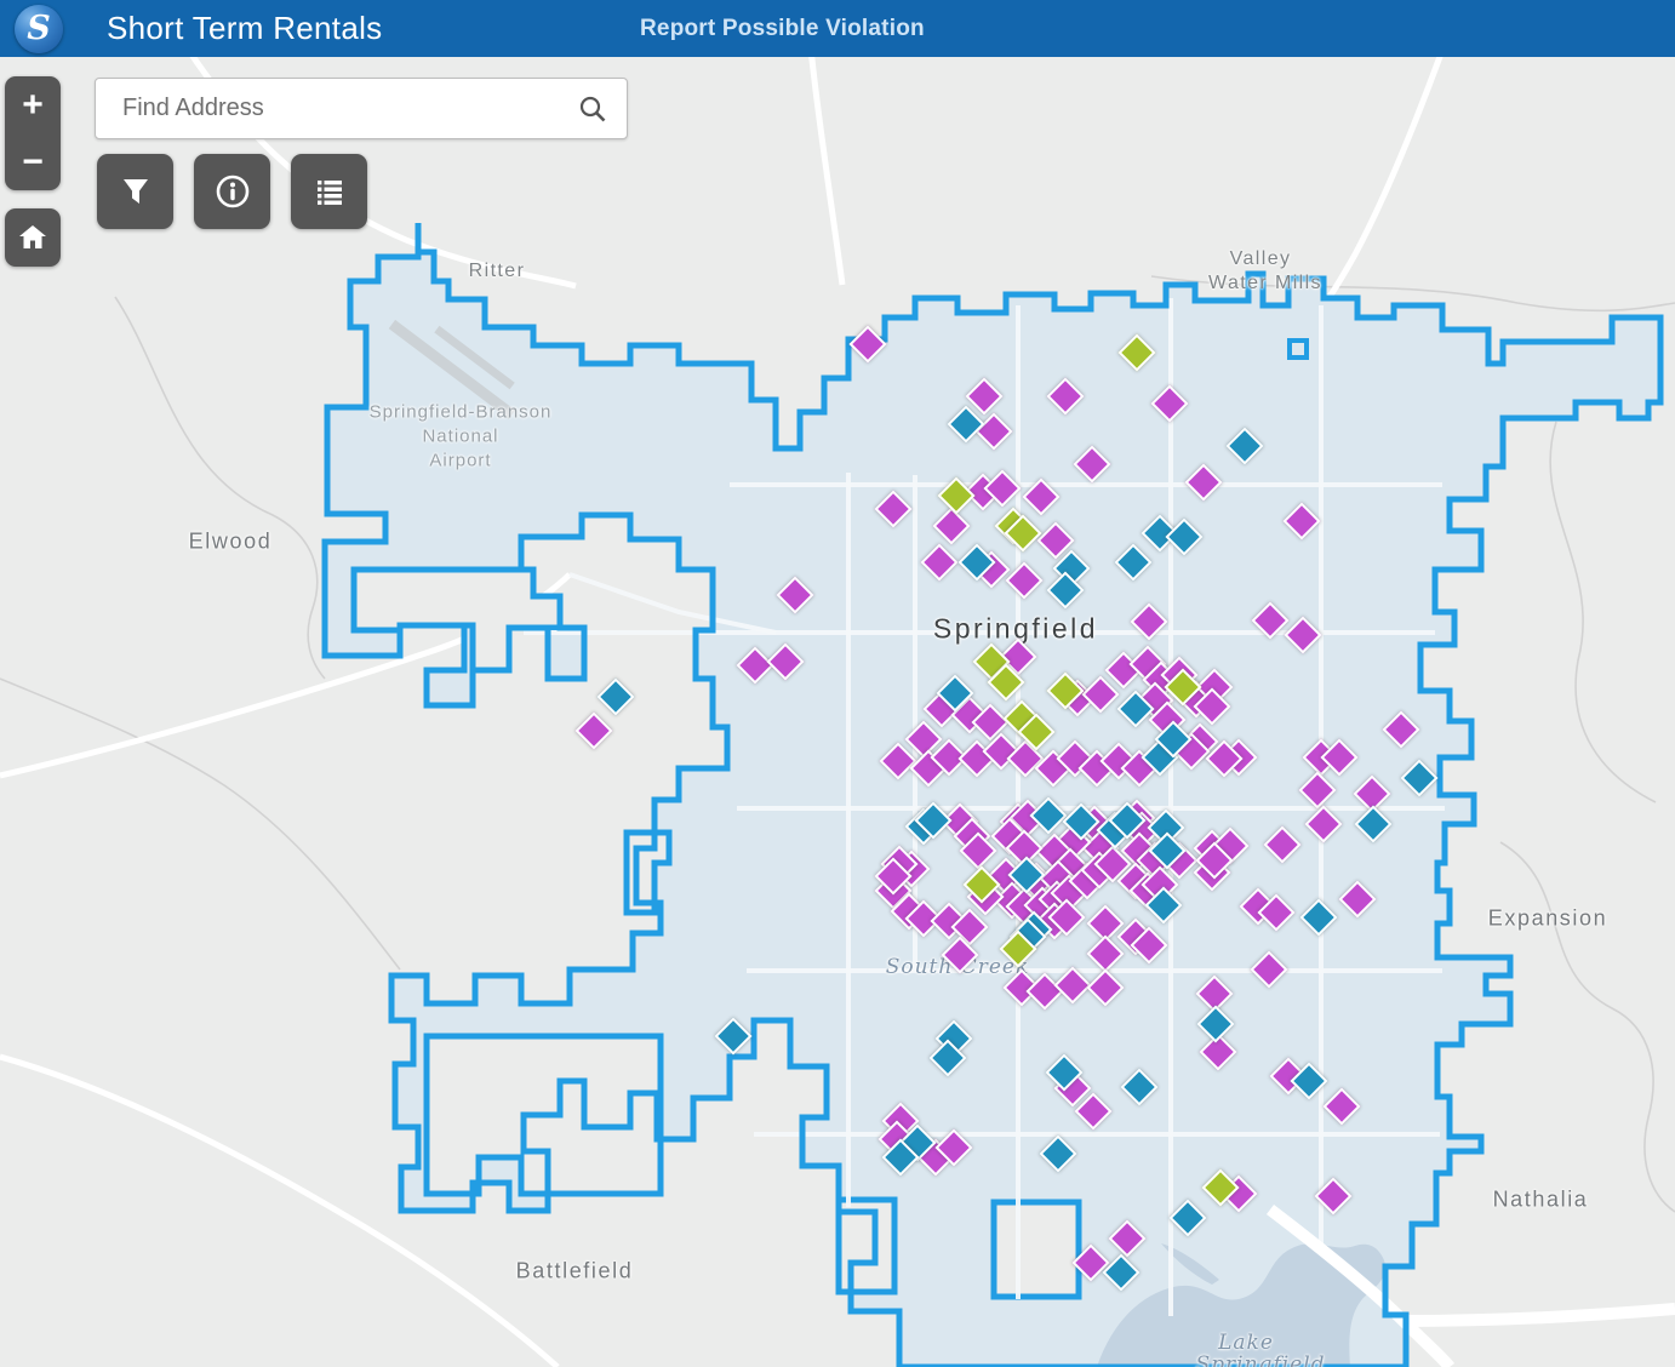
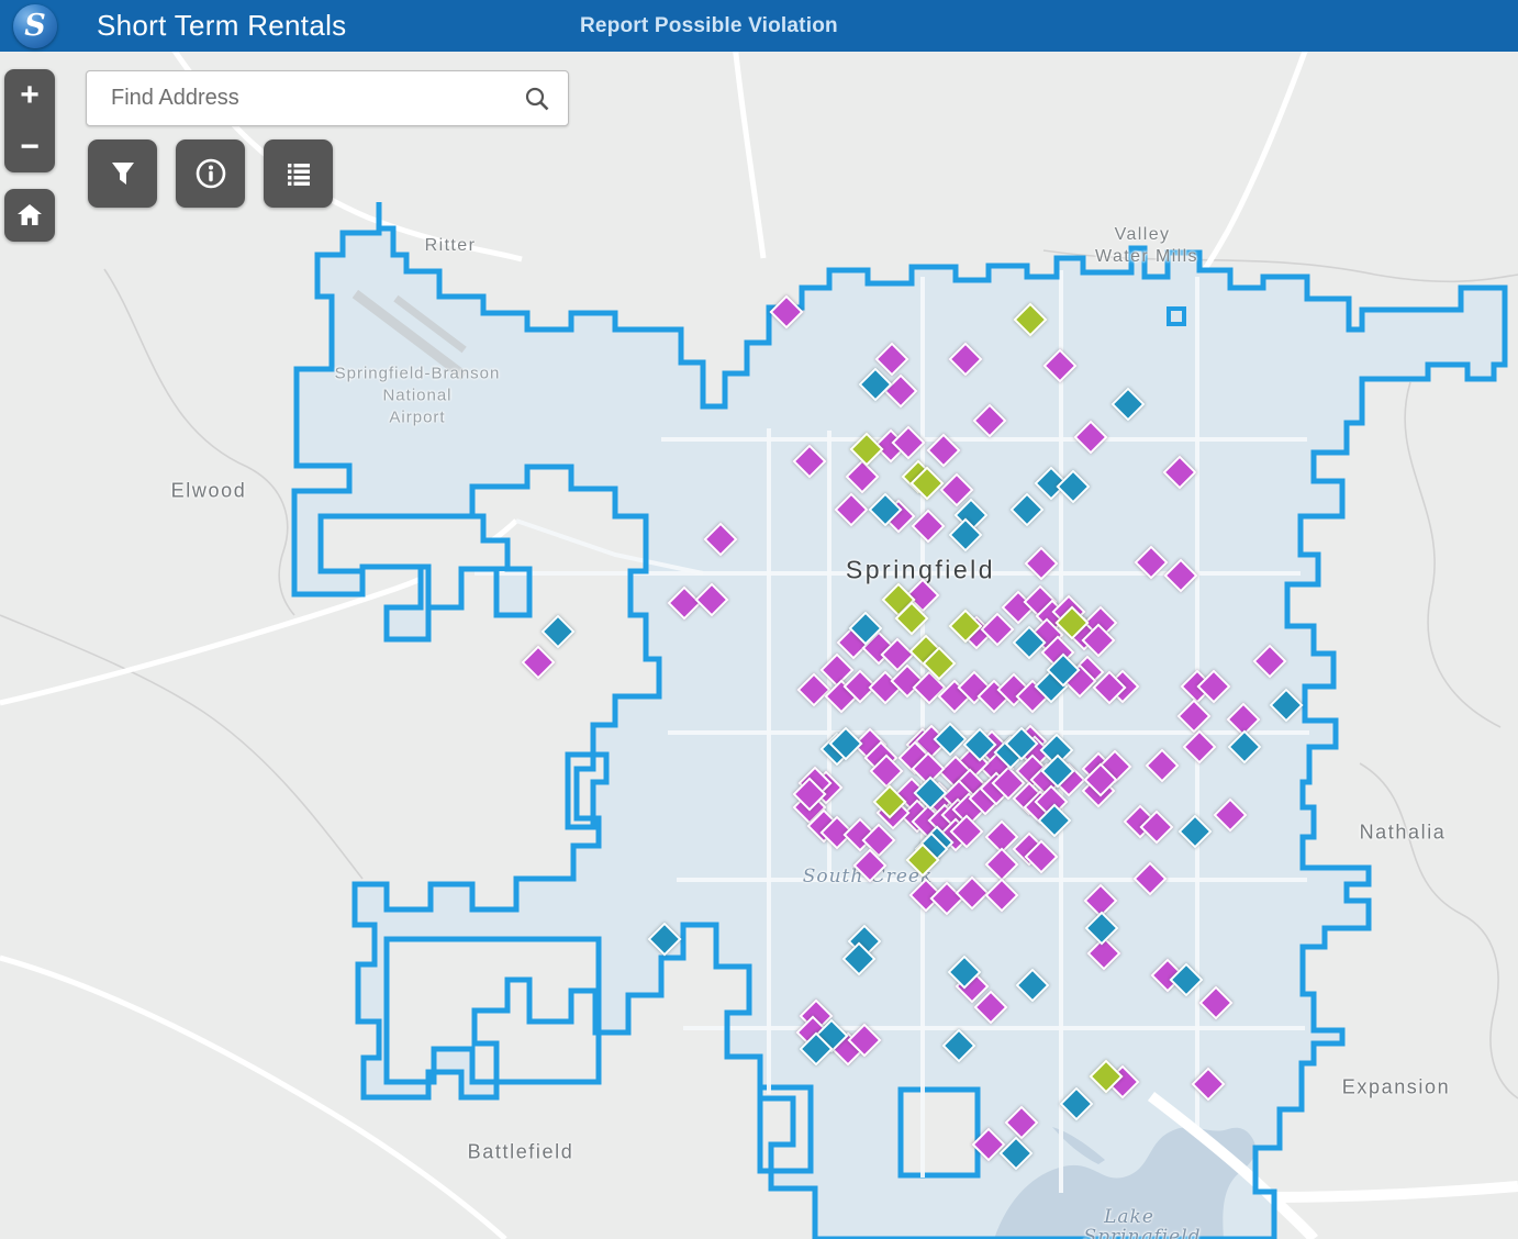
  Ritter
  Valley
  Water Mills
  Springfield-Branson
  National
  Airport
  Elwood
  Springfield
- Expansion
+ Nathalia
  South Creek
  Battlefield
- Nathalia
+ Expansion
  Lake
  Springfield
  S
  Short Term Rentals
  Report Possible Violation
  +
  −
  Find Address
